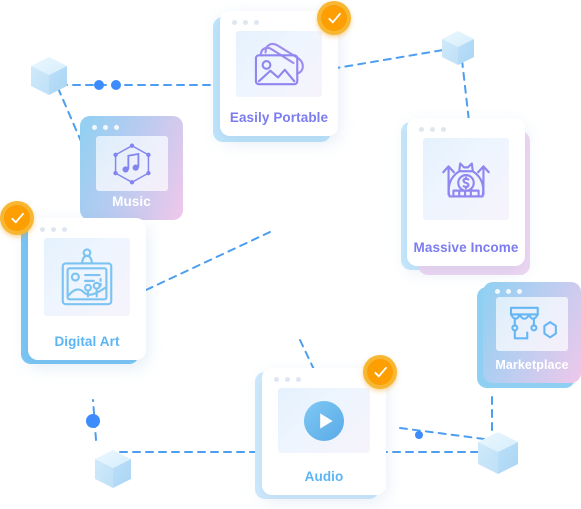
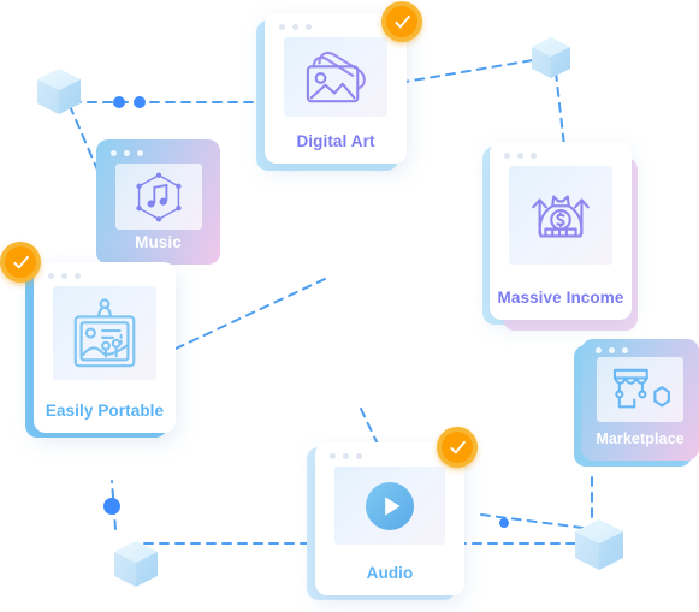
  Music
- Easily Portable
+ Digital Art
  Massive Income
- Digital Art
+ Easily Portable
  Marketplace
  Audio
